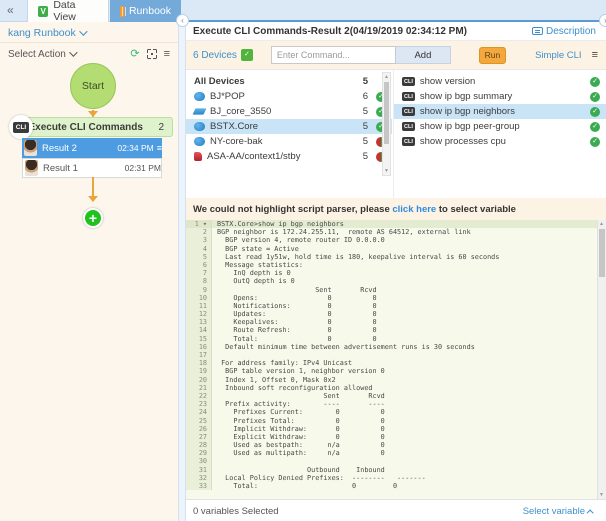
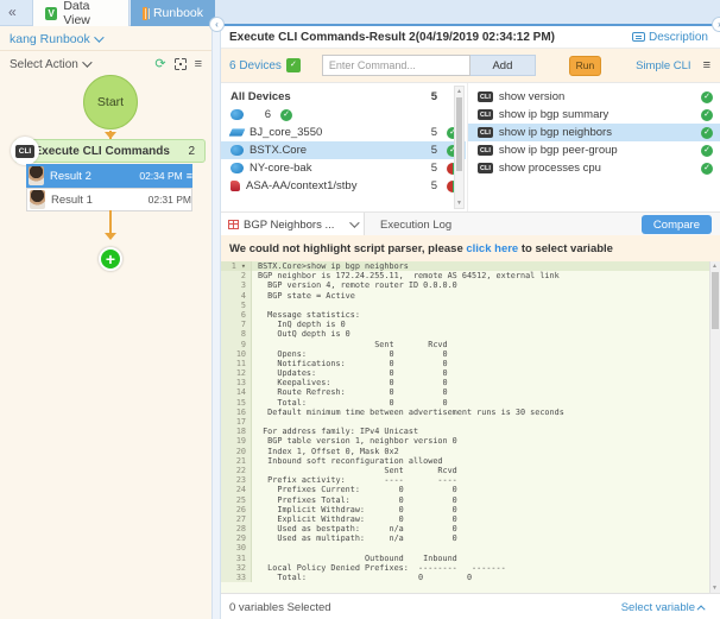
  «
  V
  Data View
  Runbook
  kang Runbook
  Select Action
  ⟳
  ≡
  Start
  xecute CLI Commands
  2
  Result 2
  02:34 PM
  ≡
  Result 1
  02:31 PM
  +
  ‹
  ›
  Execute CLI Commands-Result 2(04/19/2019 02:34:12 PM)
  Description
  6 Devices
  Enter Command...
  Add
  Run
  Simple CLI
  ≡
  All Devices
  5
- BJ*POP
  6
  BJ_core_3550
  5
  BSTX.Core
  5
  NY-core-bak
  5
  ASA-AA/context1/stby
  5
  show version
  show ip bgp summary
  show ip bgp neighbors
  show ip bgp peer-group
  show processes cpu
+ BGP Neighbors ...
+ Execution Log
+ Compare
  We could not highlight script parser, please
  click here
  to select variable
  1 ▾
  BSTX.Core>show ip bgp neighbors
  2
  BGP neighbor is 172.24.255.11, remote AS 64512, external link
  3
  BGP version 4, remote router ID 0.0.0.0
  4
  BGP state = Active
  5
- Last read 1y51w, hold time is 180, keepalive interval is 60 seconds
  6
  Message statistics:
  7
  InQ depth is 0
  8
  OutQ depth is 0
  9
  Sent Rcvd
  10
  Opens: 0 0
  11
  Notifications: 0 0
  12
  Updates: 0 0
  13
  Keepalives: 0 0
  14
  Route Refresh: 0 0
  15
  Total: 0 0
  16
  Default minimum time between advertisement runs is 30 seconds
  17
  18
  For address family: IPv4 Unicast
  19
  BGP table version 1, neighbor version 0
  20
  Index 1, Offset 0, Mask 0x2
  21
  Inbound soft reconfiguration allowed
  22
  Sent Rcvd
  23
  Prefix activity: ---- ----
  24
  Prefixes Current: 0 0
  25
  Prefixes Total: 0 0
  26
  Implicit Withdraw: 0 0
  27
  Explicit Withdraw: 0 0
  28
  Used as bestpath: n/a 0
  29
  Used as multipath: n/a 0
  30
  31
  Outbound Inbound
  32
  Local Policy Denied Prefixes: -------- -------
  33
  Total: 0 0
  0 variables Selected
  Select variable
